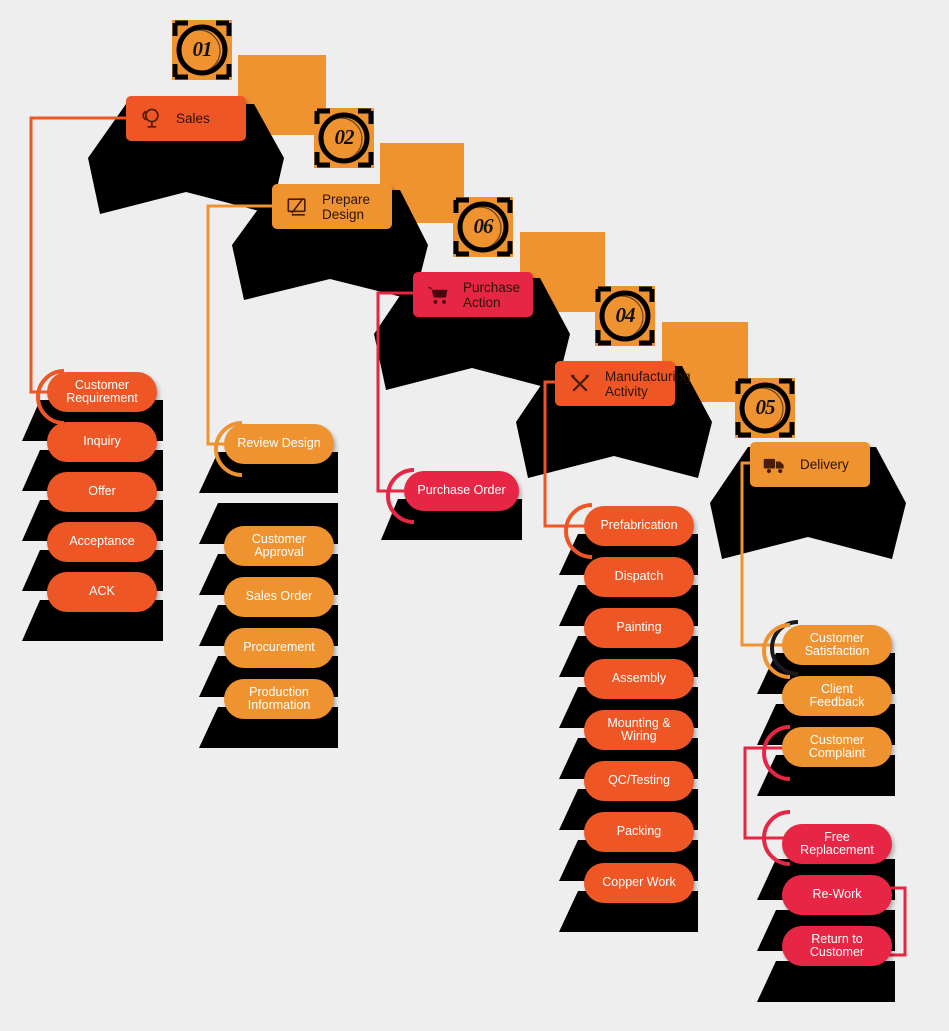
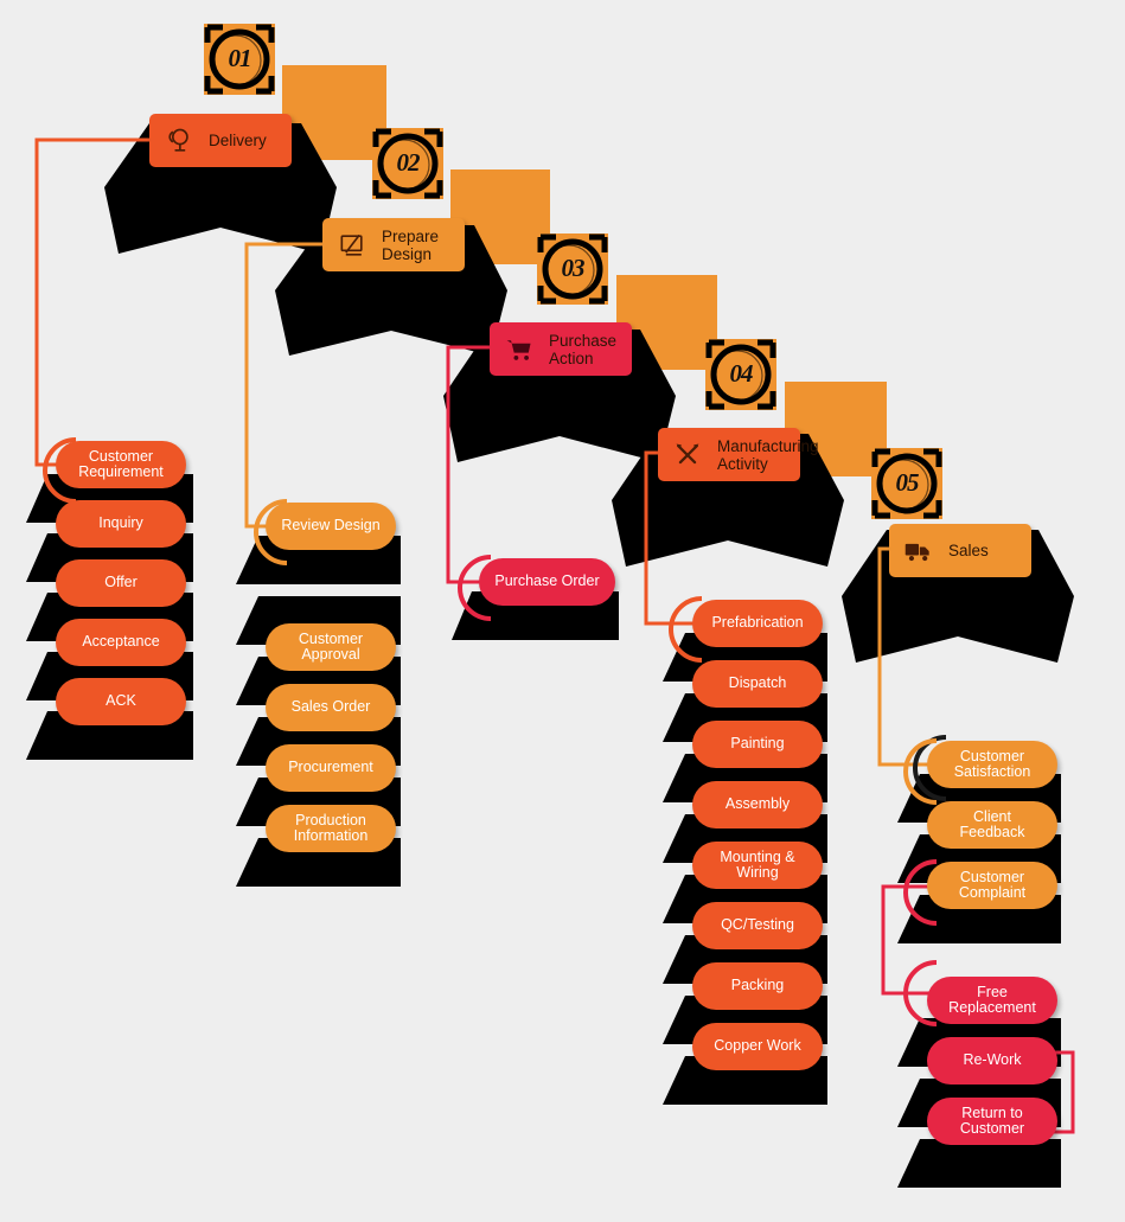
  01
  02
- 06
+ 03
  04
  05
- Sales
+ Delivery
  Prepare
  Design
  Purchase
  Action
  Manufacturing
  Activity
- Delivery
+ Sales
  Customer
  Requirement
  Inquiry
  Offer
  Acceptance
  ACK
  Review Design
  Customer
  Approval
  Sales Order
  Procurement
  Production
  Information
  Purchase Order
  Prefabrication
  Dispatch
  Painting
  Assembly
  Mounting &
  Wiring
  QC/Testing
  Packing
  Copper Work
  Customer
  Satisfaction
  Client Feedback
  Customer
  Complaint
  Free
  Replacement
  Re-Work
  Return to
  Customer
